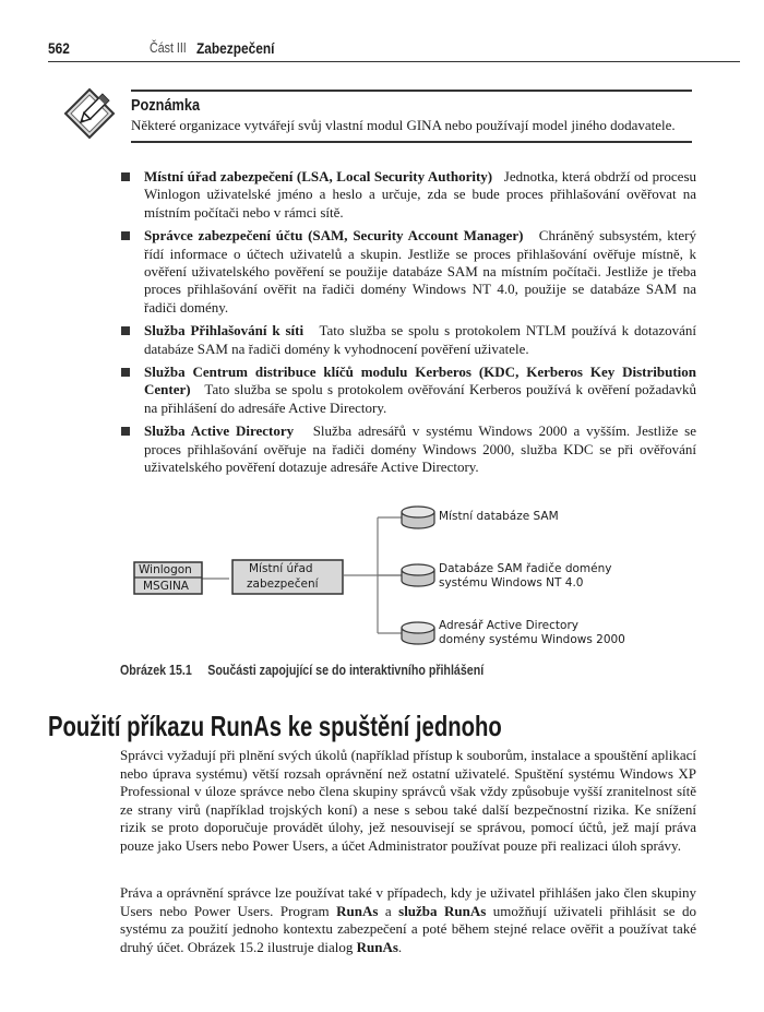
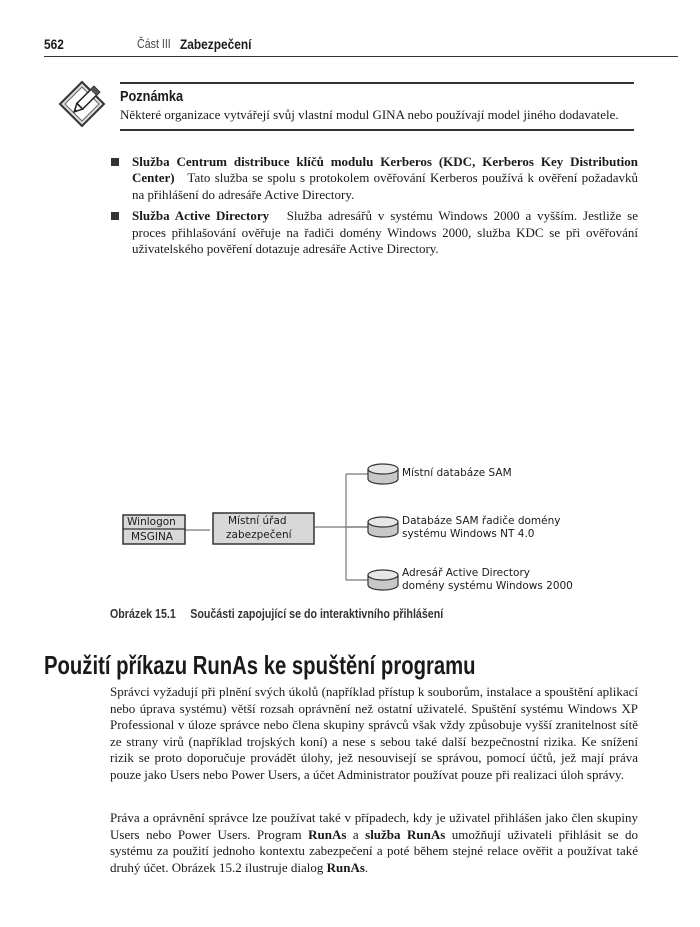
  562
  Část III
  Zabezpečení
  Poznámka
  Některé organizace vytvářejí svůj vlastní modul GINA nebo používají model jiného dodavatele.
- Místní úřad zabezpečení (LSA, Local Security Authority) Jednotka, která obdrží od procesu Winlogon uživatelské jméno a heslo a určuje, zda se bude proces přihlašování ověřovat na místním počítači nebo v rámci sítě.
- Správce zabezpečení účtu (SAM, Security Account Manager) Chráněný subsystém, který řídí informace o účtech uživatelů a skupin. Jestliže se proces přihlašování ověřuje místně, k ověření uživatelského pověření se použije databáze SAM na místním počítači. Jestliže je třeba proces přihlašování ověřit na řadiči domény Windows NT 4.0, použije se databáze SAM na řadiči domény.
- Služba Přihlašování k síti Tato služba se spolu s protokolem NTLM používá k dotazování databáze SAM na řadiči domény k vyhodnocení pověření uživatele.
  Služba Centrum distribuce klíčů modulu Kerberos (KDC, Kerberos Key Distribution Center) Tato služba se spolu s protokolem ověřování Kerberos používá k ověření požadavků na přihlášení do adresáře Active Directory.
  Služba Active Directory Služba adresářů v systému Windows 2000 a vyšším. Jestliže se proces přihlašování ověřuje na řadiči domény Windows 2000, služba KDC se při ověřování uživatelského pověření dotazuje adresáře Active Directory.
  Winlogon
  MSGINA
  Místní úřad
  zabezpečení
  Místní databáze SAM
  Databáze SAM řadiče domény
  systému Windows NT 4.0
  Adresář Active Directory
  domény systému Windows 2000
  Obrázek 15.1 Součásti zapojující se do interaktivního přihlášení
- Použití příkazu RunAs ke spuštění jednoho
+ Použití příkazu RunAs ke spuštění programu
  Správci vyžadují při plnění svých úkolů (například přístup k souborům, instalace a spouštění aplikací nebo úprava systému) větší rozsah oprávnění než ostatní uživatelé. Spuštění systému Windows XP Professional v úloze správce nebo člena skupiny správců však vždy způsobuje vyšší zranitelnost sítě ze strany virů (například trojských koní) a nese s sebou také další bezpečnostní rizika. Ke snížení rizik se proto doporučuje provádět úlohy, jež nesouvisejí se správou, pomocí účtů, jež mají práva pouze jako Users nebo Power Users, a účet Administrator používat pouze při realizaci úloh správy.
  Práva a oprávnění správce lze používat také v případech, kdy je uživatel přihlášen jako člen skupiny Users nebo Power Users. Program RunAs a služba RunAs umožňují uživateli přihlásit se do systému za použití jednoho kontextu zabezpečení a poté během stejné relace ověřit a používat také druhý účet. Obrázek 15.2 ilustruje dialog RunAs.
